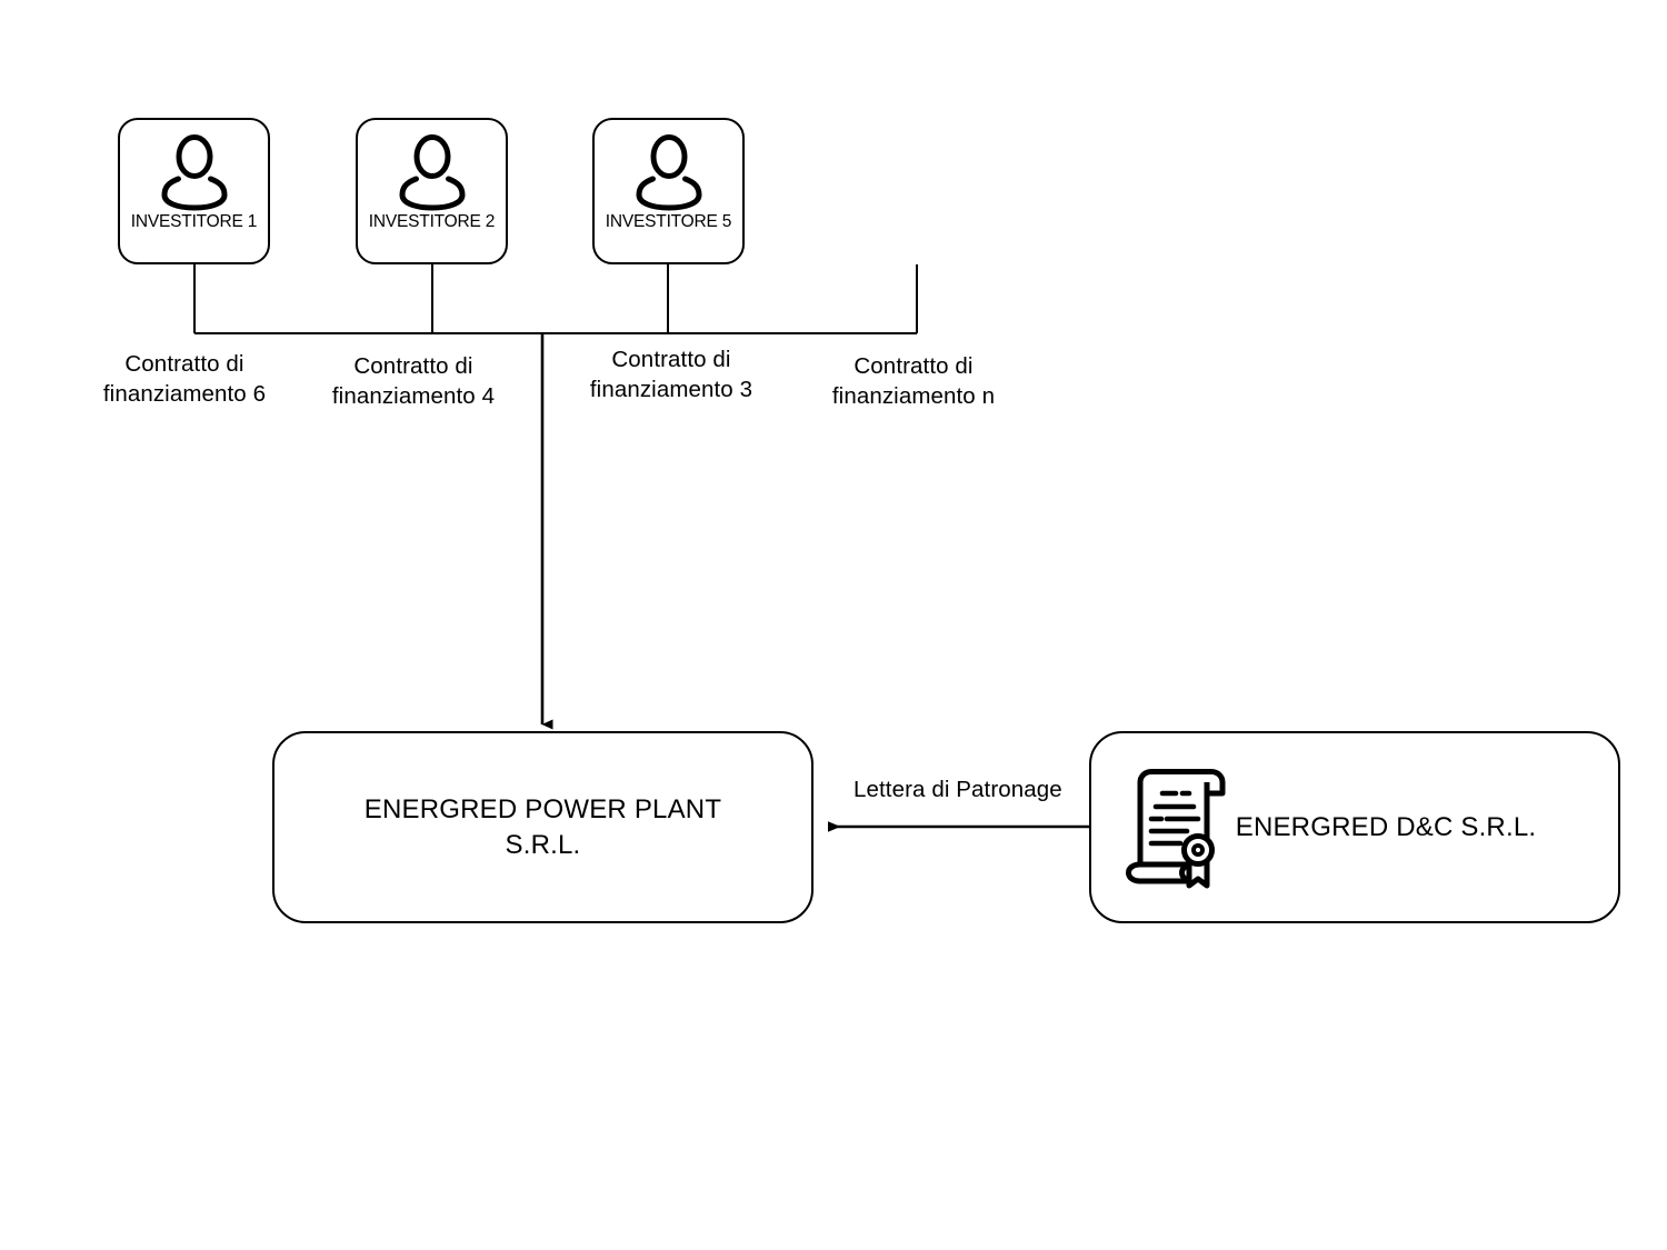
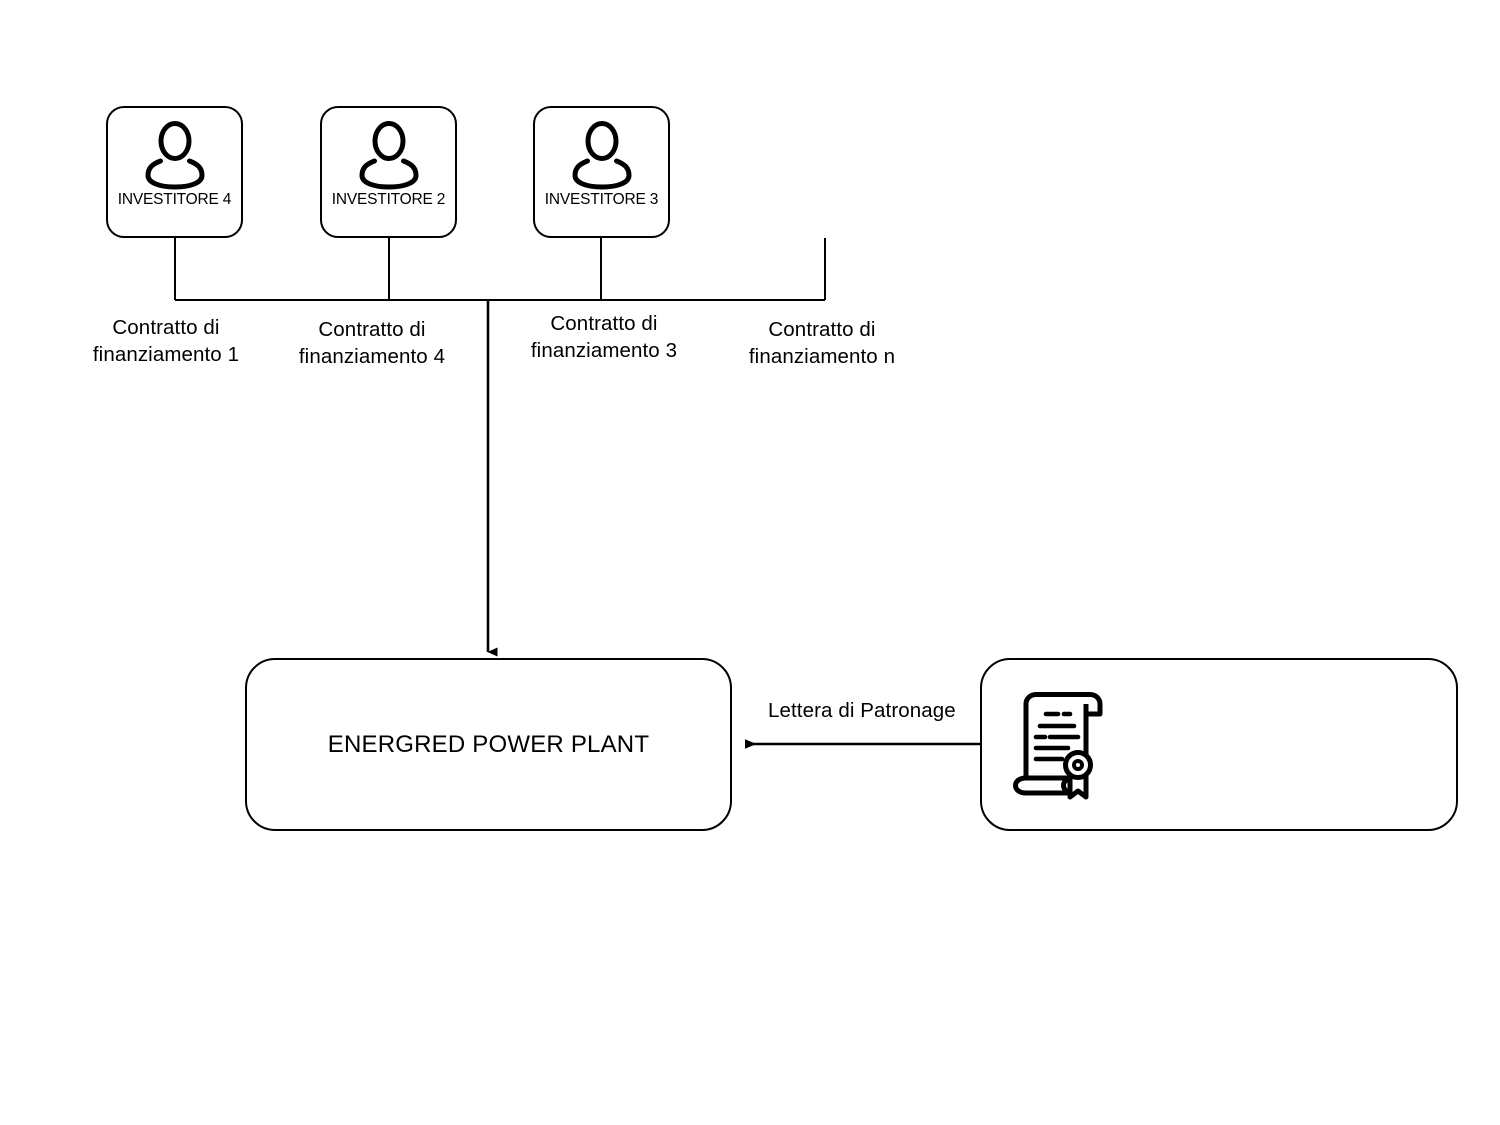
- INVESTITORE 1
+ INVESTITORE 4
  INVESTITORE 2
- INVESTITORE 5
+ INVESTITORE 3
  Contratto di
- finanziamento 6
+ finanziamento 1
  Contratto di
  finanziamento 4
  Contratto di
  finanziamento 3
  Contratto di
  finanziamento n
  ENERGRED POWER PLANT
- S.R.L.
- ENERGRED D&C S.R.L.
  Lettera di Patronage
